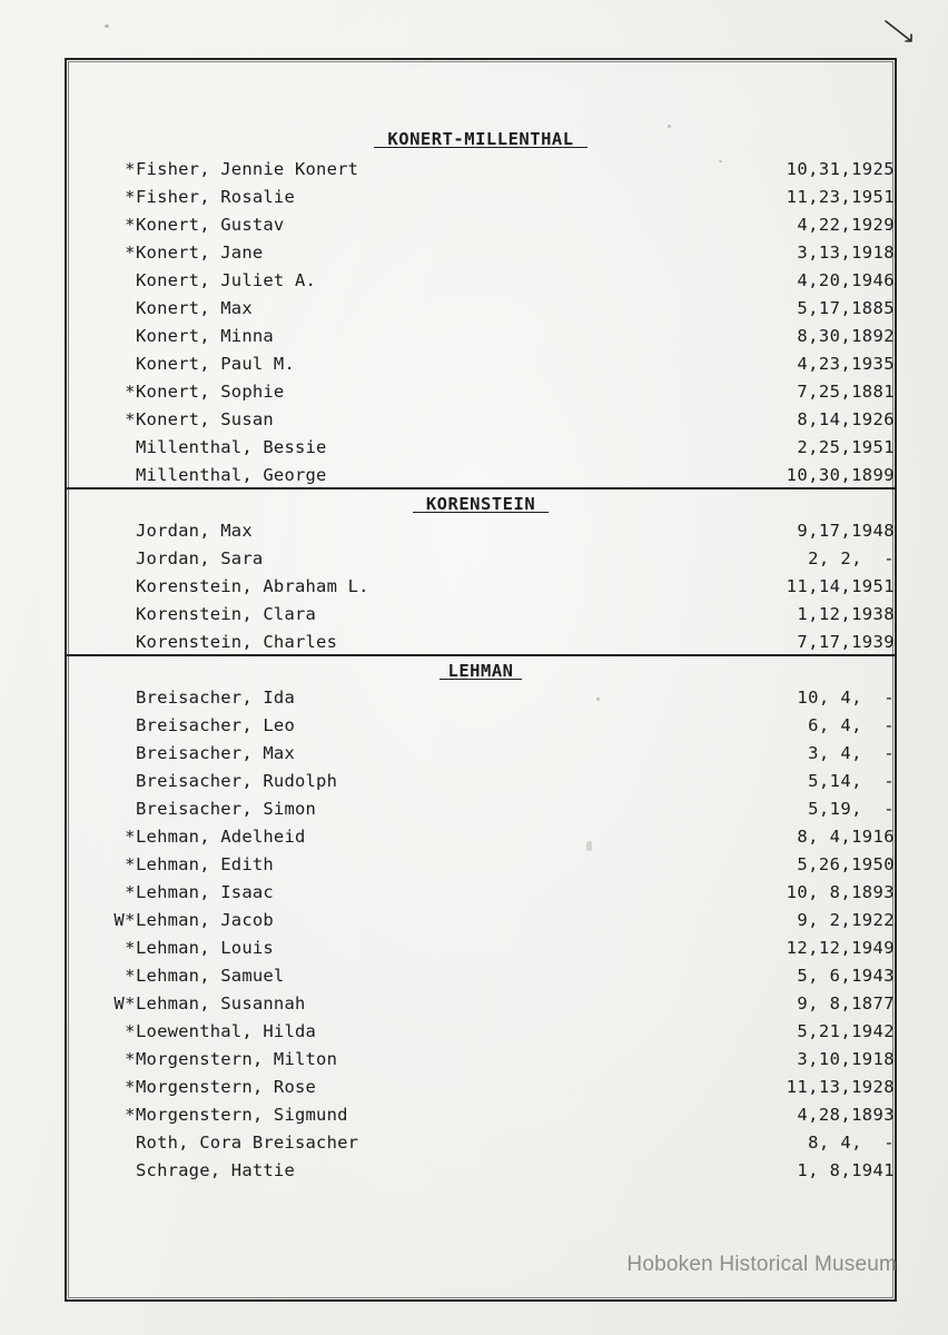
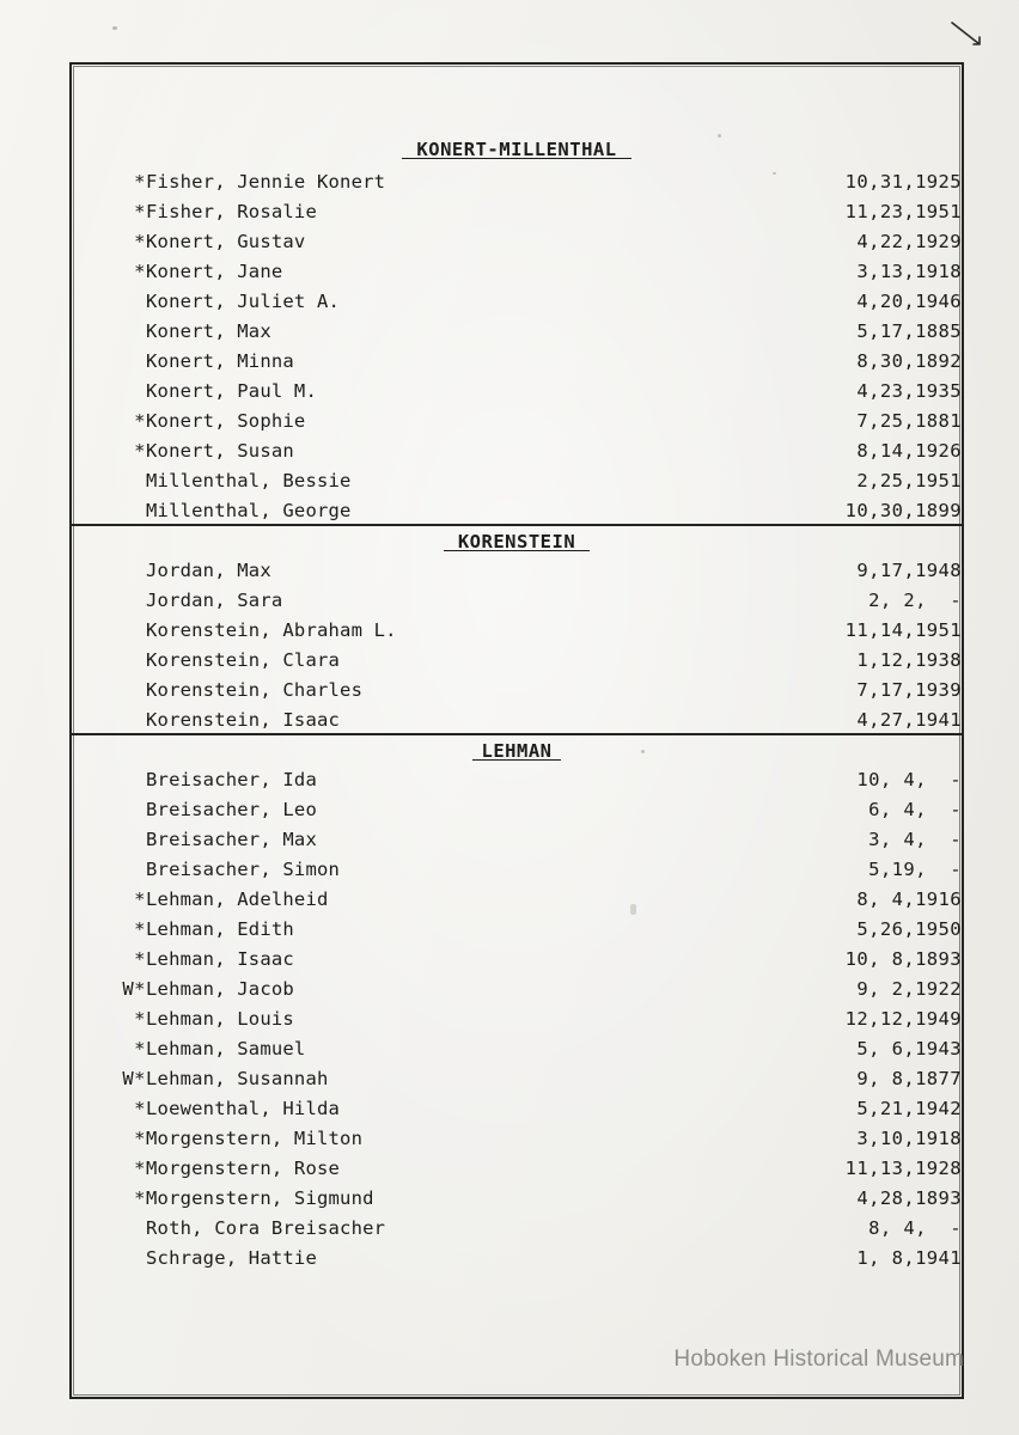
  KONERT-MILLENTHAL
  *	Fisher, Jennie Konert	10,31,1925
  *	Fisher, Rosalie	11,23,1951
  *	Konert, Gustav	4,22,1929
  *	Konert, Jane	3,13,1918
  	Konert, Juliet A.	4,20,1946
  	Konert, Max	5,17,1885
  	Konert, Minna	8,30,1892
  	Konert, Paul M.	4,23,1935
  *	Konert, Sophie	7,25,1881
  *	Konert, Susan	8,14,1926
  	Millenthal, Bessie	2,25,1951
  	Millenthal, George	10,30,1899
  KORENSTEIN
  	Jordan, Max	9,17,1948
  	Jordan, Sara	2, 2, -
  	Korenstein, Abraham L.	11,14,1951
  	Korenstein, Clara	1,12,1938
  	Korenstein, Charles	7,17,1939
+ 	Korenstein, Isaac	4,27,1941
  LEHMAN
  	Breisacher, Ida	10, 4, -
  	Breisacher, Leo	6, 4, -
  	Breisacher, Max	3, 4, -
- 	Breisacher, Rudolph	5,14, -
  	Breisacher, Simon	5,19, -
  *	Lehman, Adelheid	8, 4,1916
  *	Lehman, Edith	5,26,1950
  *	Lehman, Isaac	10, 8,1893
  W*	Lehman, Jacob	9, 2,1922
  *	Lehman, Louis	12,12,1949
  *	Lehman, Samuel	5, 6,1943
  W*	Lehman, Susannah	9, 8,1877
  *	Loewenthal, Hilda	5,21,1942
  *	Morgenstern, Milton	3,10,1918
  *	Morgenstern, Rose	11,13,1928
  *	Morgenstern, Sigmund	4,28,1893
  	Roth, Cora Breisacher	8, 4, -
  	Schrage, Hattie	1, 8,1941
  Hoboken Historical Museum
